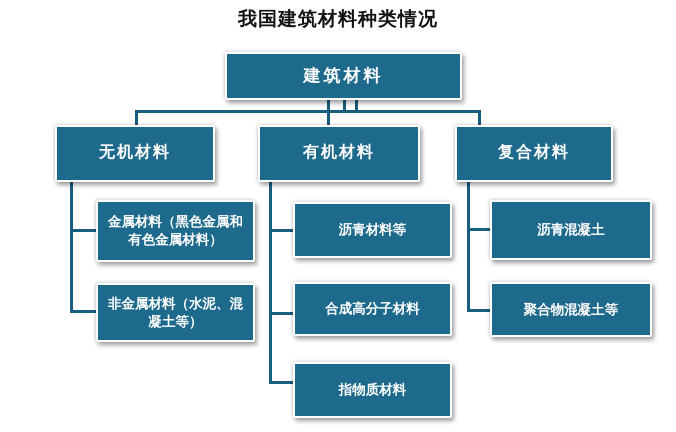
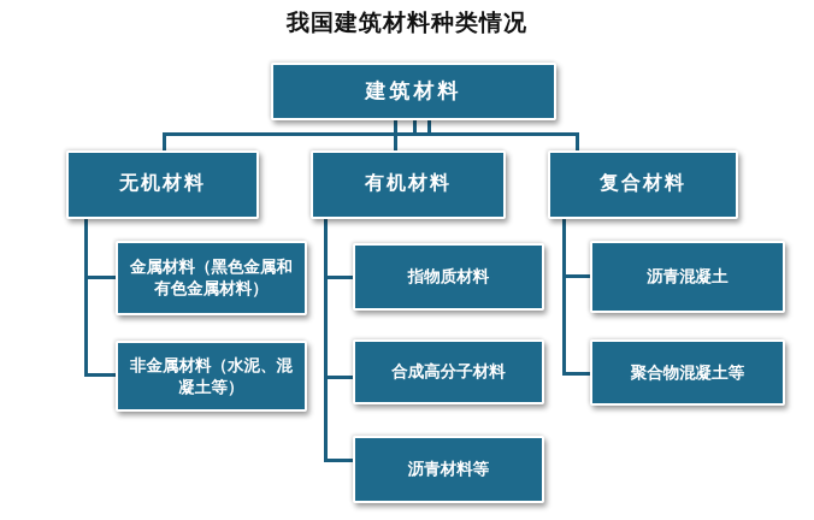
  我国建筑材料种类情况
  建筑材料
  无机材料
  有机材料
  复合材料
  金属材料（黑色金属和有色金属材料）
  非金属材料（水泥、混凝土等）
- 沥青材料等
+ 指物质材料
  合成高分子材料
- 指物质材料
+ 沥青材料等
  沥青混凝土
  聚合物混凝土等
